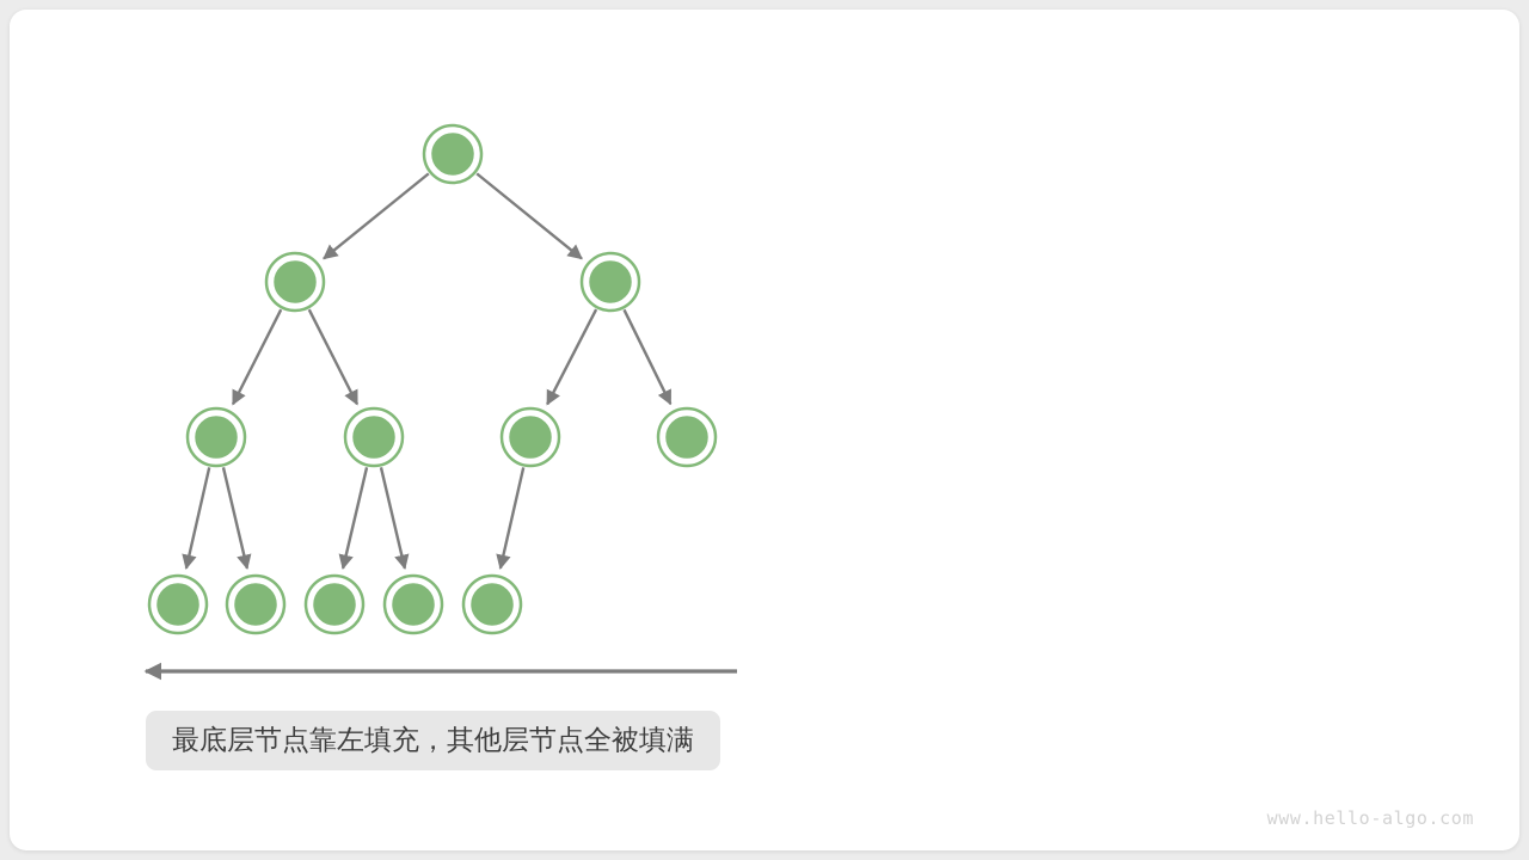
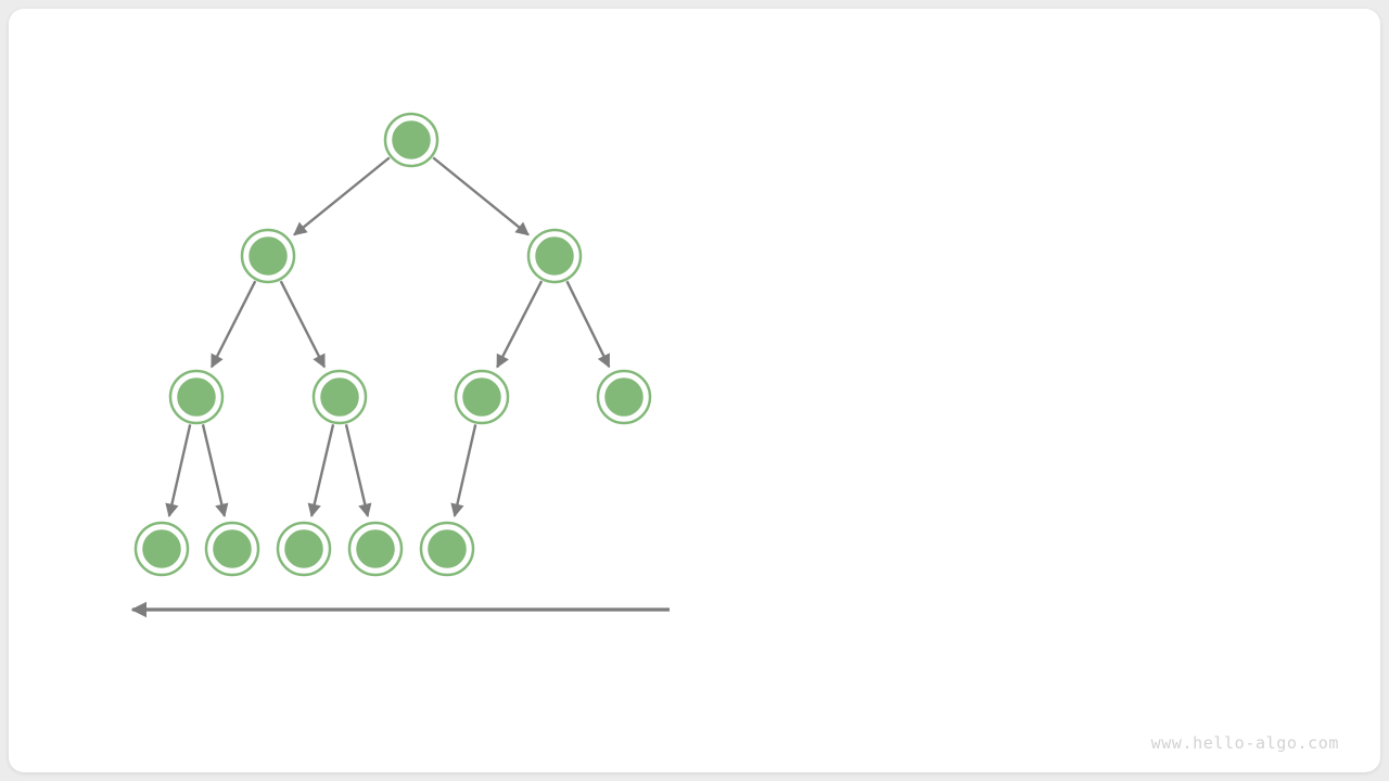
- 最底层节点靠左填充，其他层节点全被填满
  www.hello-algo.com
